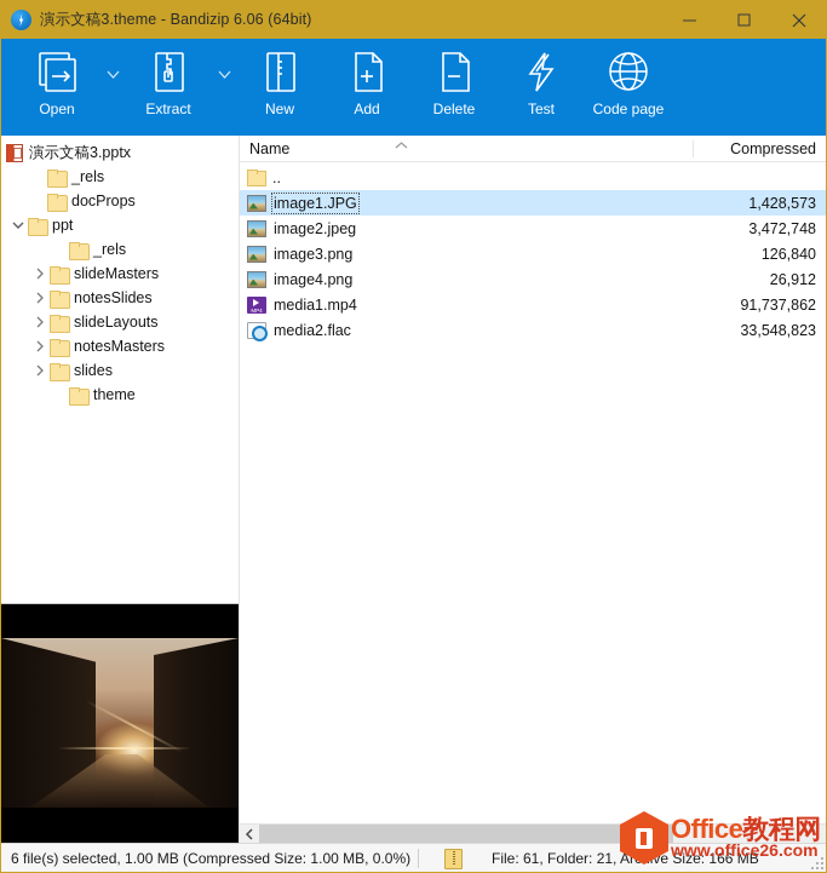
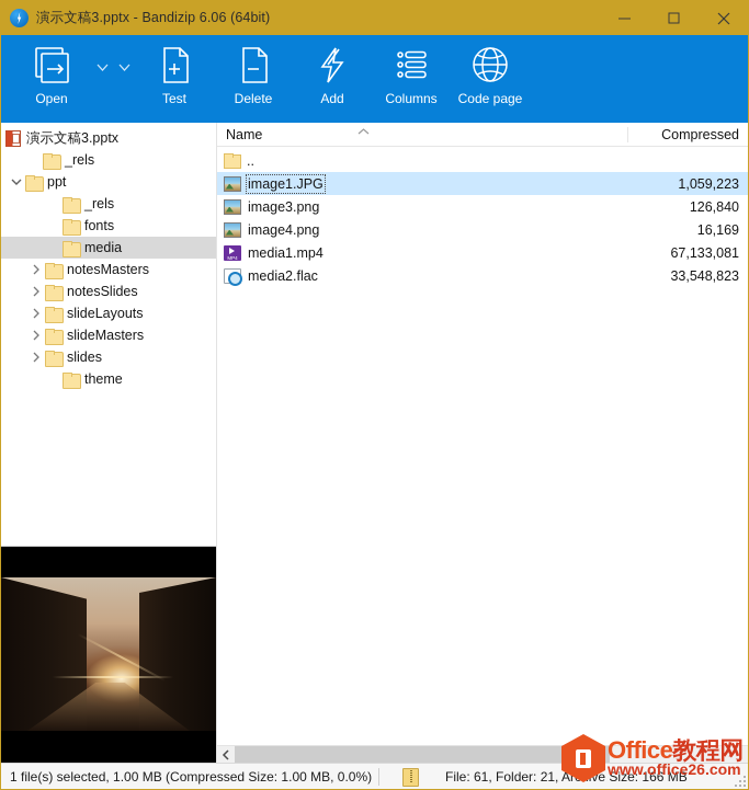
- 演示文稿3.theme - Bandizip 6.06 (64bit)
+ 演示文稿3.pptx - Bandizip 6.06 (64bit)
  Open
- Extract
- New
- Add
+ Test
  Delete
- Test
+ Add
+ Columns
  Code page
  演示文稿3.pptx
  _rels
- docProps
  ppt
  _rels
+ fonts
+ media
- slideMasters
+ notesMasters
  notesSlides
  slideLayouts
- notesMasters
+ slideMasters
  slides
  theme
  Name
  Compressed
  ..
  image1.JPG
- 1,428,573
+ 1,059,223
- image2.jpeg
- 3,472,748
  image3.png
  126,840
  image4.png
- 26,912
+ 16,169
  media1.mp4
- 91,737,862
+ 67,133,081
  media2.flac
  33,548,823
- 6 file(s) selected, 1.00 MB (Compressed Size: 1.00 MB, 0.0%)
+ 1 file(s) selected, 1.00 MB (Compressed Size: 1.00 MB, 0.0%)
  File: 61, Folder: 21, Ave Size: 166 MB
  Office教程网
  www.office26.com
